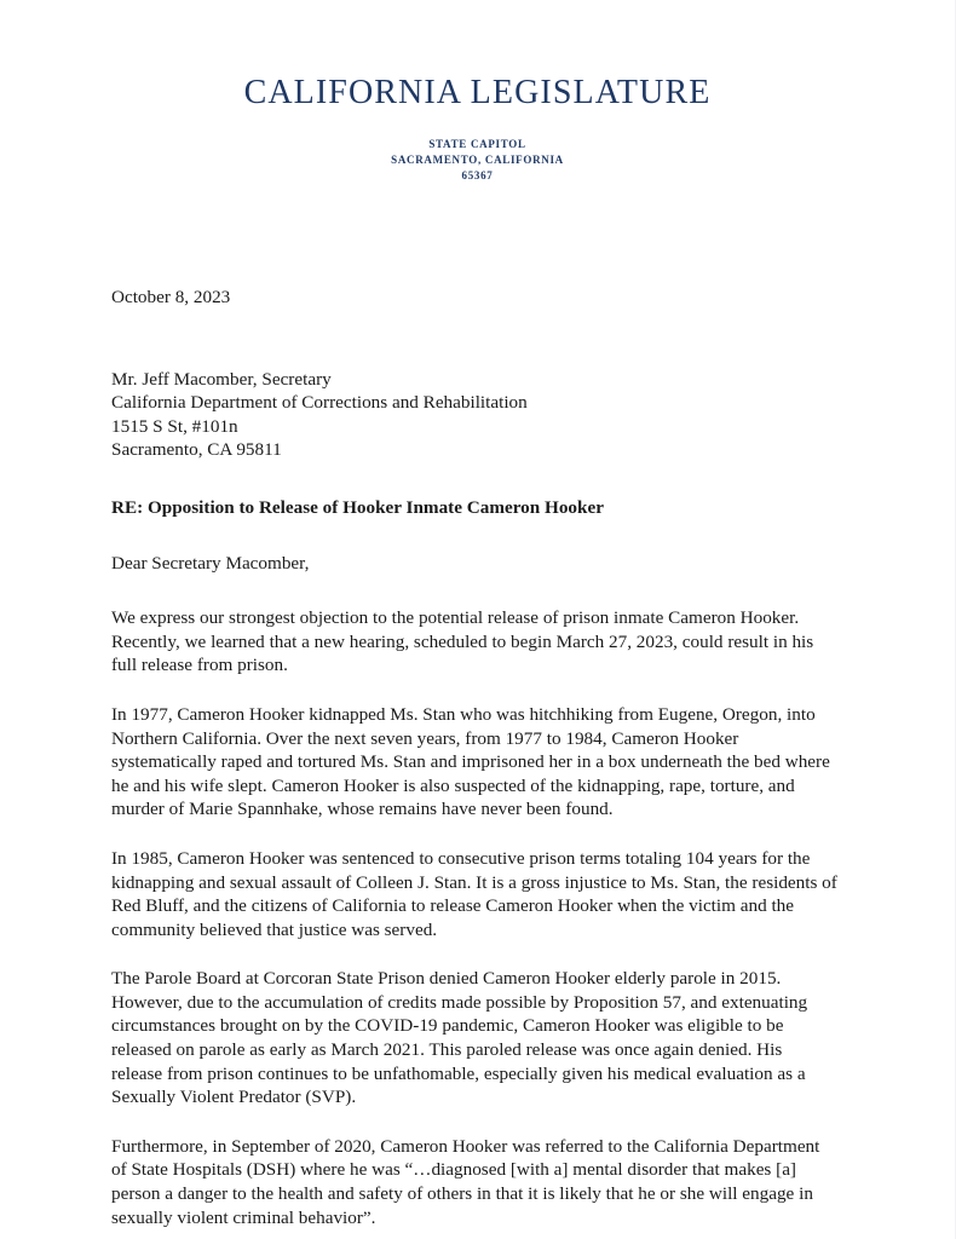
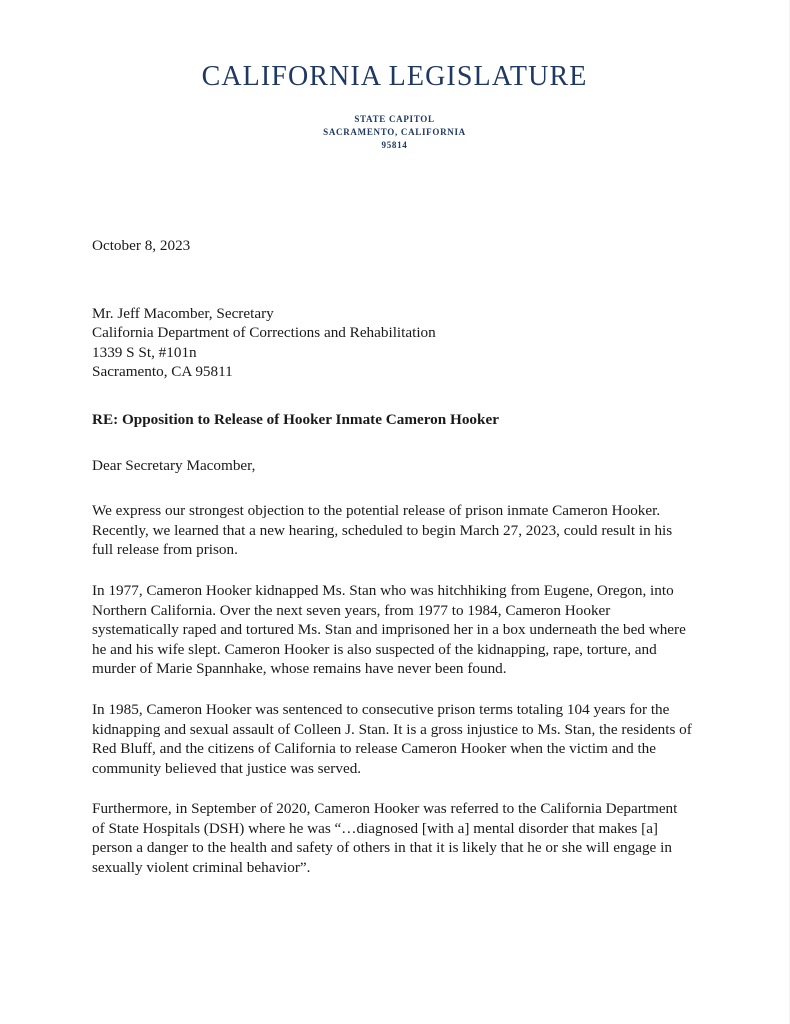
  CALIFORNIA LEGISLATURE
  STATE CAPITOL
  SACRAMENTO, CALIFORNIA
- 65367
+ 95814
  October 8, 2023
  Mr. Jeff Macomber, Secretary
  California Department of Corrections and Rehabilitation
- 1515 S St, #101n
+ 1339 S St, #101n
  Sacramento, CA 95811
  RE: Opposition to Release of Hooker Inmate Cameron Hooker
  Dear Secretary Macomber,
  We express our strongest objection to the potential release of prison inmate Cameron Hooker. Recently, we learned that a new hearing, scheduled to begin March 27, 2023, could result in his full release from prison.
  In 1977, Cameron Hooker kidnapped Ms. Stan who was hitchhiking from Eugene, Oregon, into Northern California. Over the next seven years, from 1977 to 1984, Cameron Hooker systematically raped and tortured Ms. Stan and imprisoned her in a box underneath the bed where he and his wife slept. Cameron Hooker is also suspected of the kidnapping, rape, torture, and murder of Marie Spannhake, whose remains have never been found.
  In 1985, Cameron Hooker was sentenced to consecutive prison terms totaling 104 years for the kidnapping and sexual assault of Colleen J. Stan. It is a gross injustice to Ms. Stan, the residents of Red Bluff, and the citizens of California to release Cameron Hooker when the victim and the community believed that justice was served.
- The Parole Board at Corcoran State Prison denied Cameron Hooker elderly parole in 2015. However, due to the accumulation of credits made possible by Proposition 57, and extenuating circumstances brought on by the COVID-19 pandemic, Cameron Hooker was eligible to be released on parole as early as March 2021. This paroled release was once again denied. His release from prison continues to be unfathomable, especially given his medical evaluation as a Sexually Violent Predator (SVP).
  Furthermore, in September of 2020, Cameron Hooker was referred to the California Department of State Hospitals (DSH) where he was “…diagnosed [with a] mental disorder that makes [a] person a danger to the health and safety of others in that it is likely that he or she will engage in sexually violent criminal behavior”.
